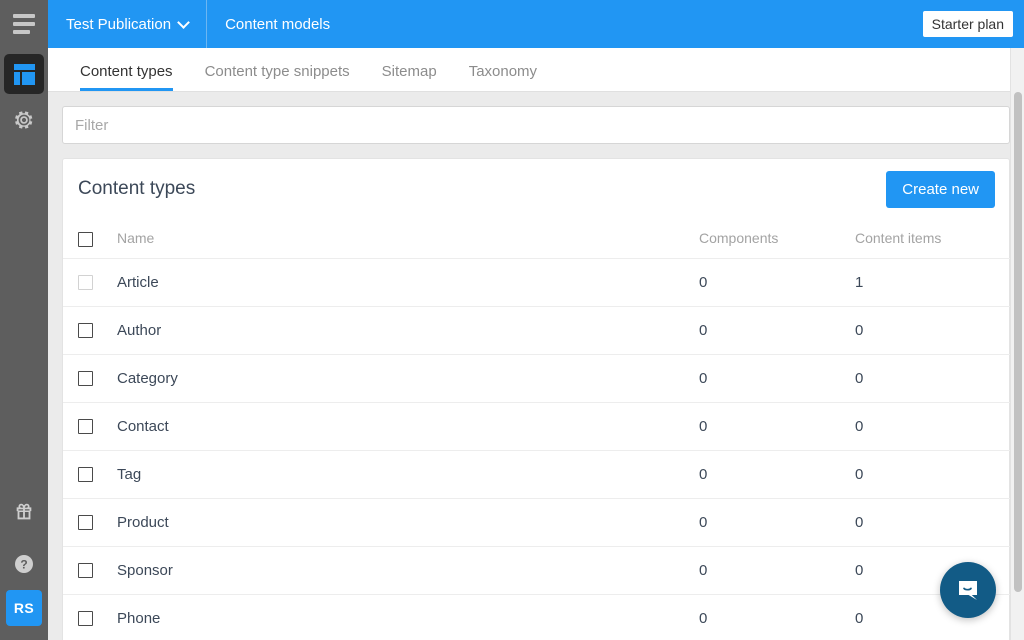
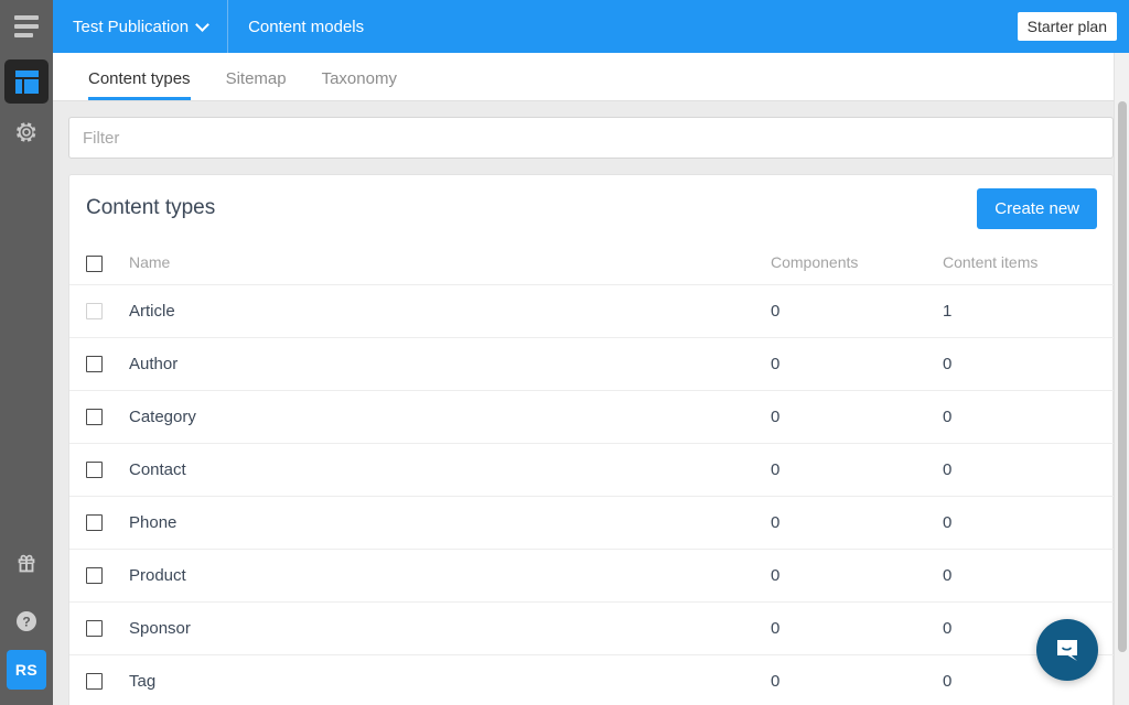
  ?
  RS
  Test Publication
  Content models
  Starter plan
  Content types
- Content type snippets
  Sitemap
  Taxonomy
  Filter
  Content types
  Create new
  	Name	Components	Content items
  	Article	0	1
  	Author	0	0
  	Category	0	0
  	Contact	0	0
- 	Tag	0	0
+ 	Phone	0	0
  	Product	0	0
  	Sponsor	0	0
- 	Phone	0	0
+ 	Tag	0	0
